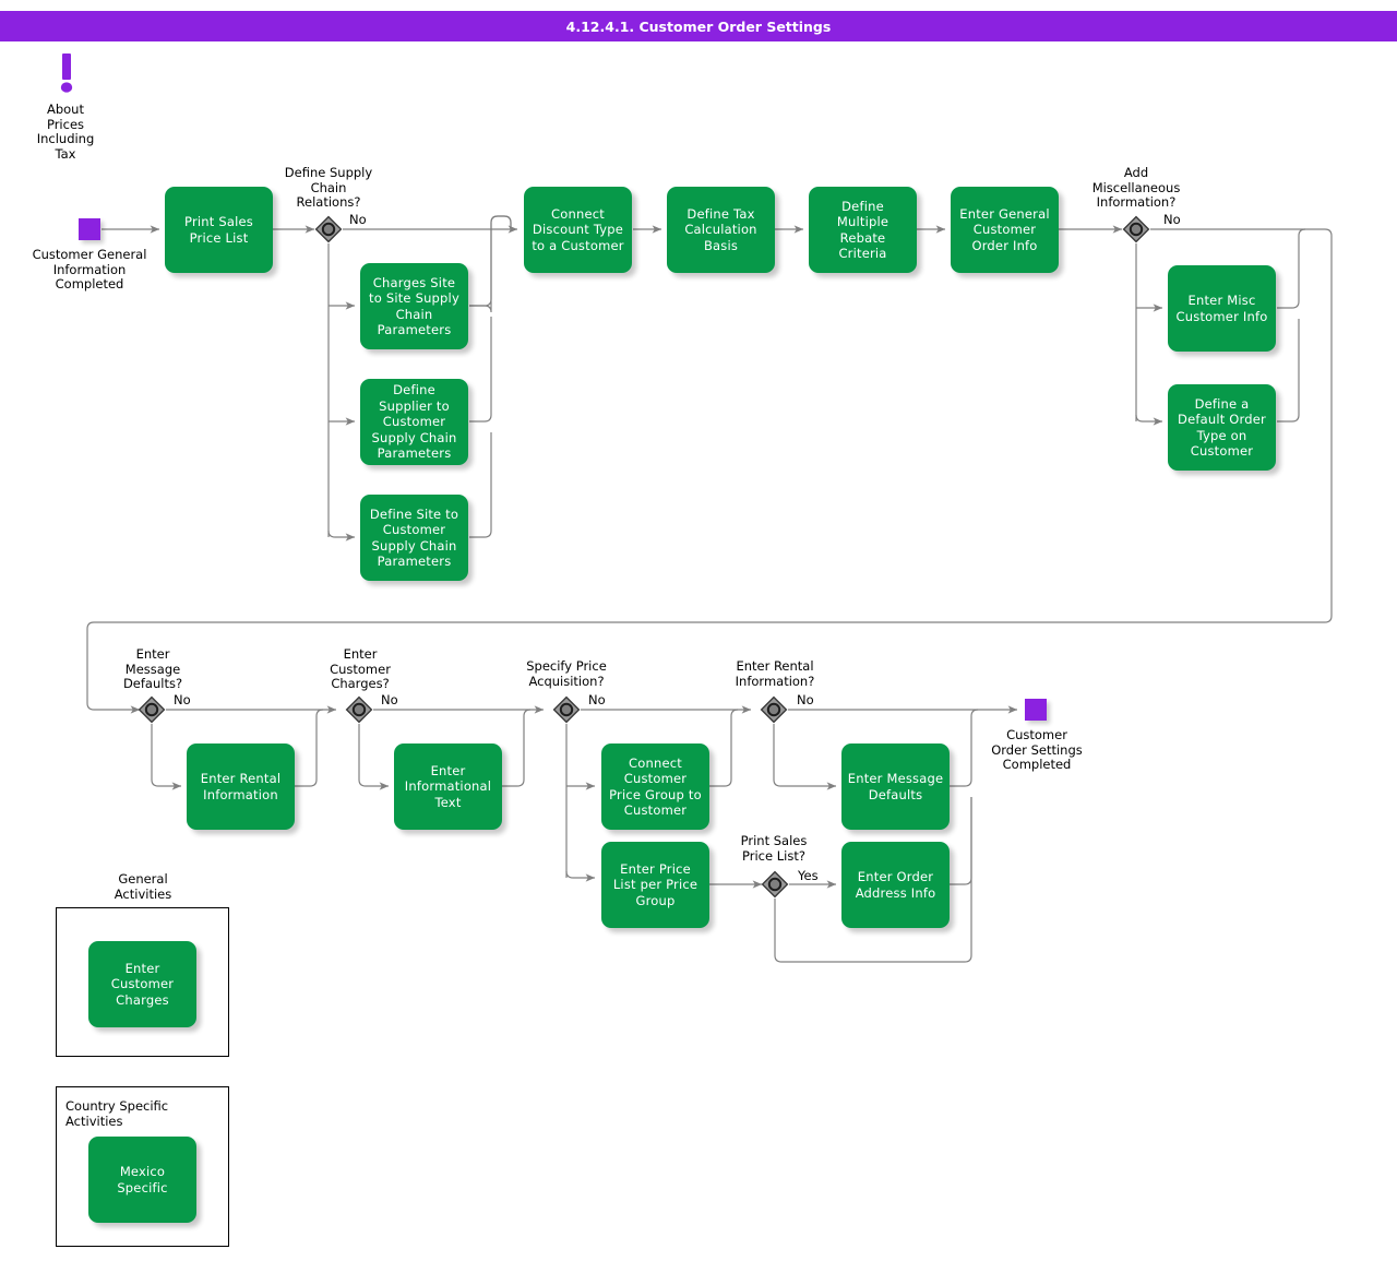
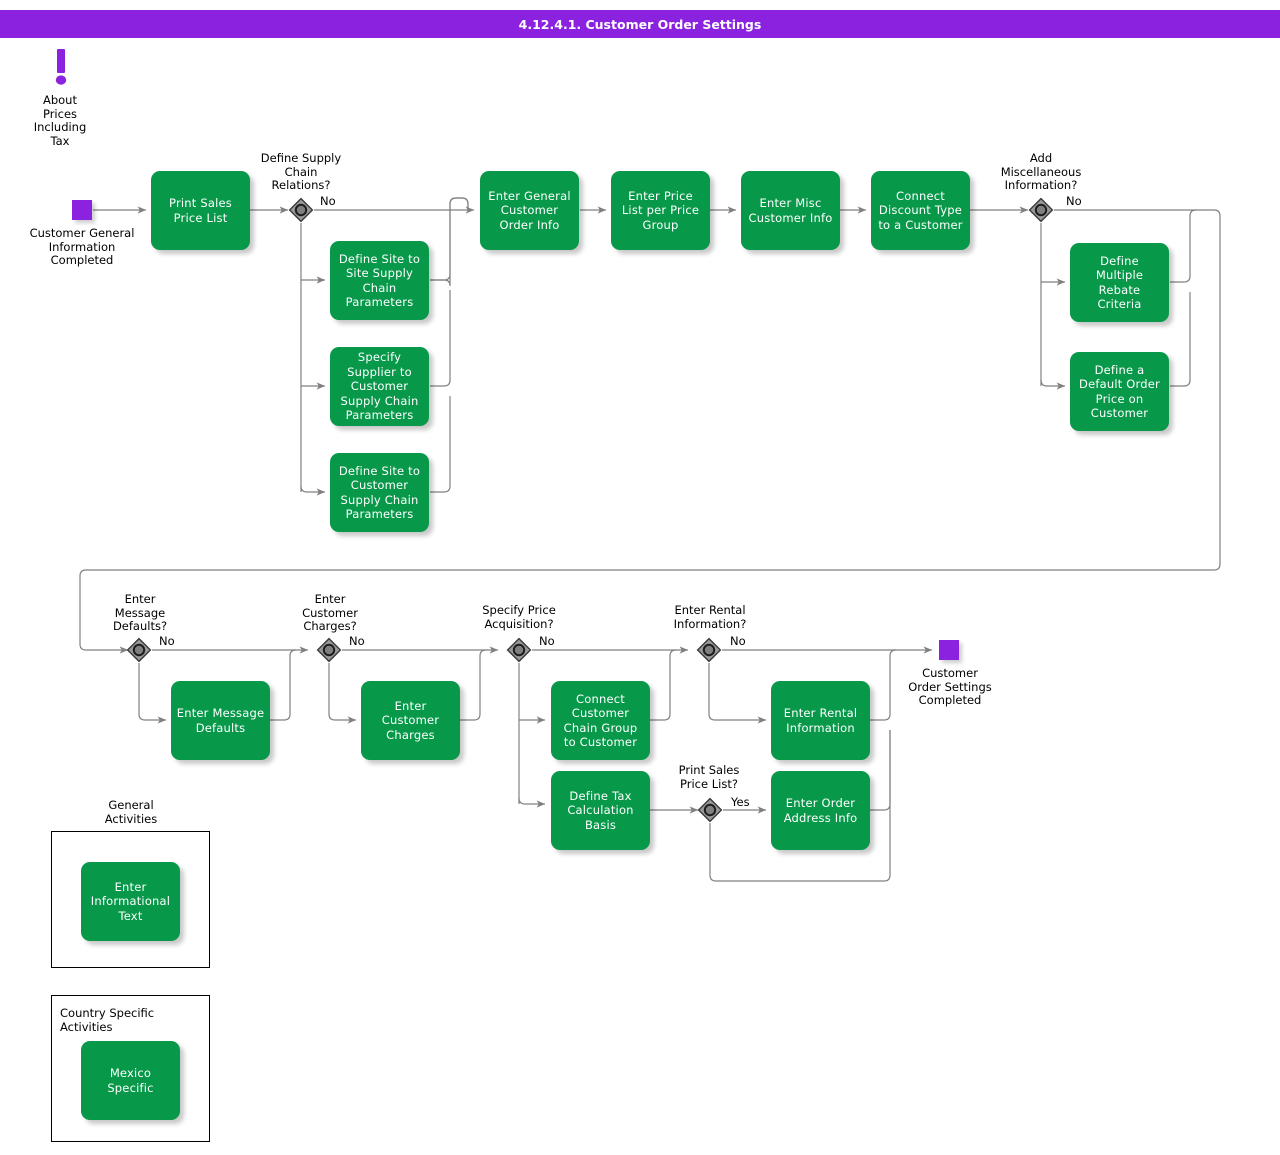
  4.12.4.1. Customer Order Settings
  About
  Prices
  Including
  Tax
  Customer General
  Information
  Completed
  Print Sales Price List
- Charges Site to Site Supply Chain Parameters
+ Define Site to Site Supply Chain Parameters
- Define Supplier to Customer Supply Chain Parameters
+ Specify Supplier to Customer Supply Chain Parameters
  Define Site to Customer Supply Chain Parameters
- Connect Discount Type to a Customer
+ Enter General Customer Order Info
- Define Tax Calculation Basis
+ Enter Price List per Price Group
- Define Multiple Rebate Criteria
+ Enter Misc Customer Info
- Enter General Customer Order Info
+ Connect Discount Type to a Customer
- Enter Misc Customer Info
+ Define Multiple Rebate Criteria
- Define a Default Order Type on Customer
+ Define a Default Order Price on Customer
- Enter Rental Information
+ Enter Message Defaults
- Enter Informational Text
+ Enter Customer Charges
- Connect Customer Price Group to Customer
+ Connect Customer Chain Group to Customer
- Enter Price List per Price Group
+ Define Tax Calculation Basis
- Enter Message Defaults
+ Enter Rental Information
  Enter Order Address Info
  Define Supply
  Chain
  Relations?
  No
  Add
  Miscellaneous
  Information?
  No
  Enter
  Message
  Defaults?
  No
  Enter
  Customer
  Charges?
  No
  Specify Price
  Acquisition?
  No
  Enter Rental
  Information?
  No
  Print Sales
  Price List?
  Yes
  Customer
  Order Settings
  Completed
  General
  Activities
- Enter Customer Charges
+ Enter Informational Text
  Country Specific Activities
  Mexico Specific
